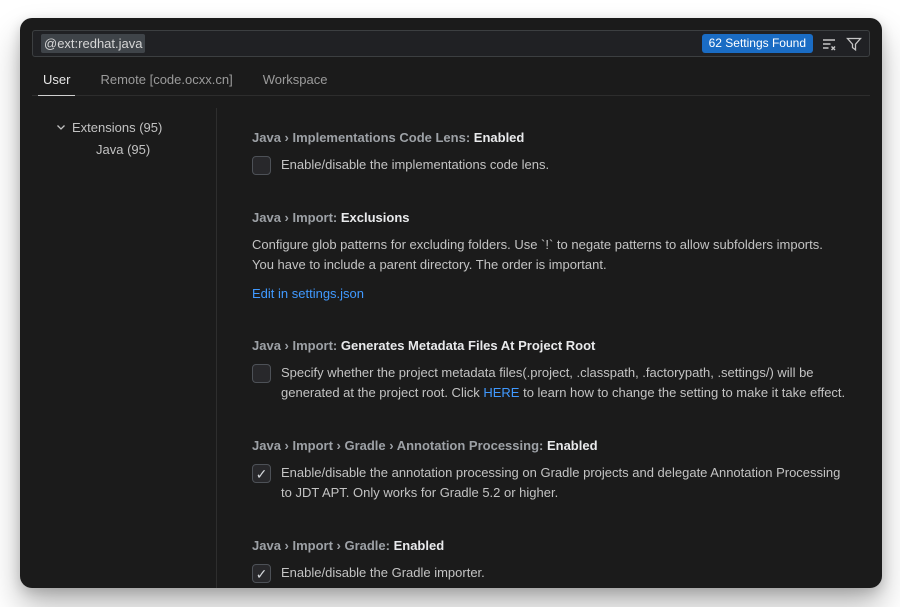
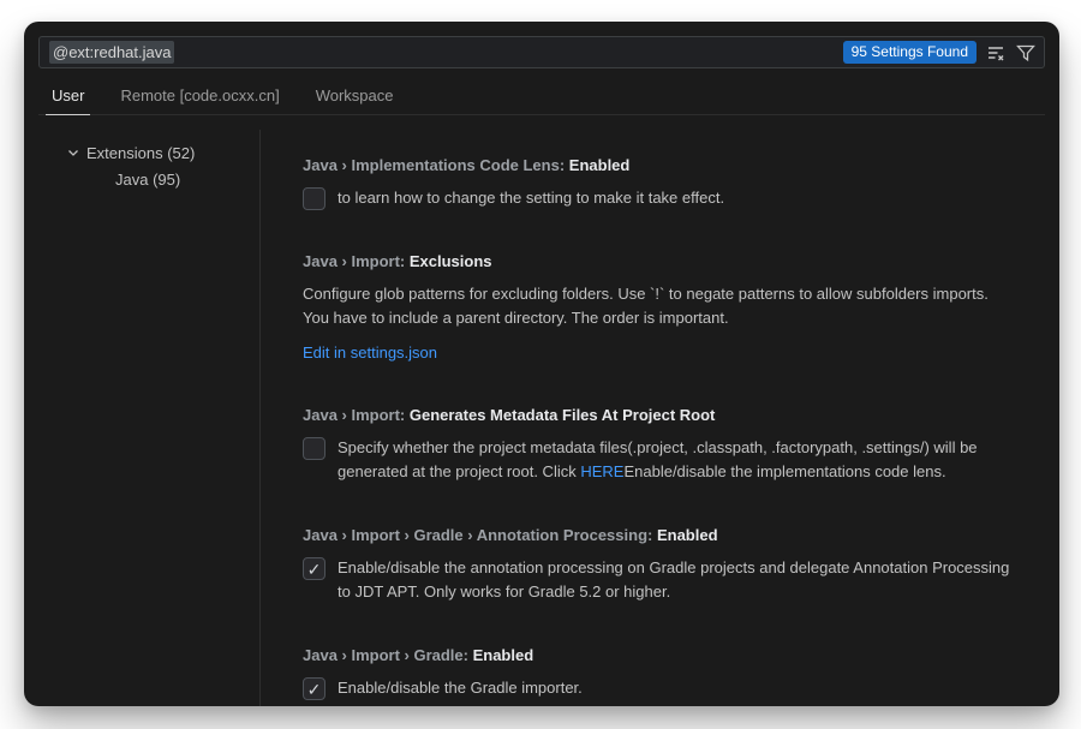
  @ext:redhat.java
- 62 Settings Found
+ 95 Settings Found
  User
  Remote [code.ocxx.cn]
  Workspace
- Extensions (95)
+ Extensions (52)
  Java (95)
  Java › Implementations Code Lens: Enabled
- Enable/disable the implementations code lens.
+ to learn how to change the setting to make it take effect.
  Java › Import: Exclusions
  Configure glob patterns for excluding folders. Use `!` to negate patterns to allow subfolders imports. You have to include a parent directory. The order is important.
  Edit in settings.json
  Java › Import: Generates Metadata Files At Project Root
- Specify whether the project metadata files(.project, .classpath, .factorypath, .settings/) will be generated at the project root. Click HERE to learn how to change the setting to make it take effect.
+ Specify whether the project metadata files(.project, .classpath, .factorypath, .settings/) will be generated at the project root. Click HEREEnable/disable the implementations code lens.
  Java › Import › Gradle › Annotation Processing: Enabled
  ✓
  Enable/disable the annotation processing on Gradle projects and delegate Annotation Processing to JDT APT. Only works for Gradle 5.2 or higher.
  Java › Import › Gradle: Enabled
  ✓
  Enable/disable the Gradle importer.
